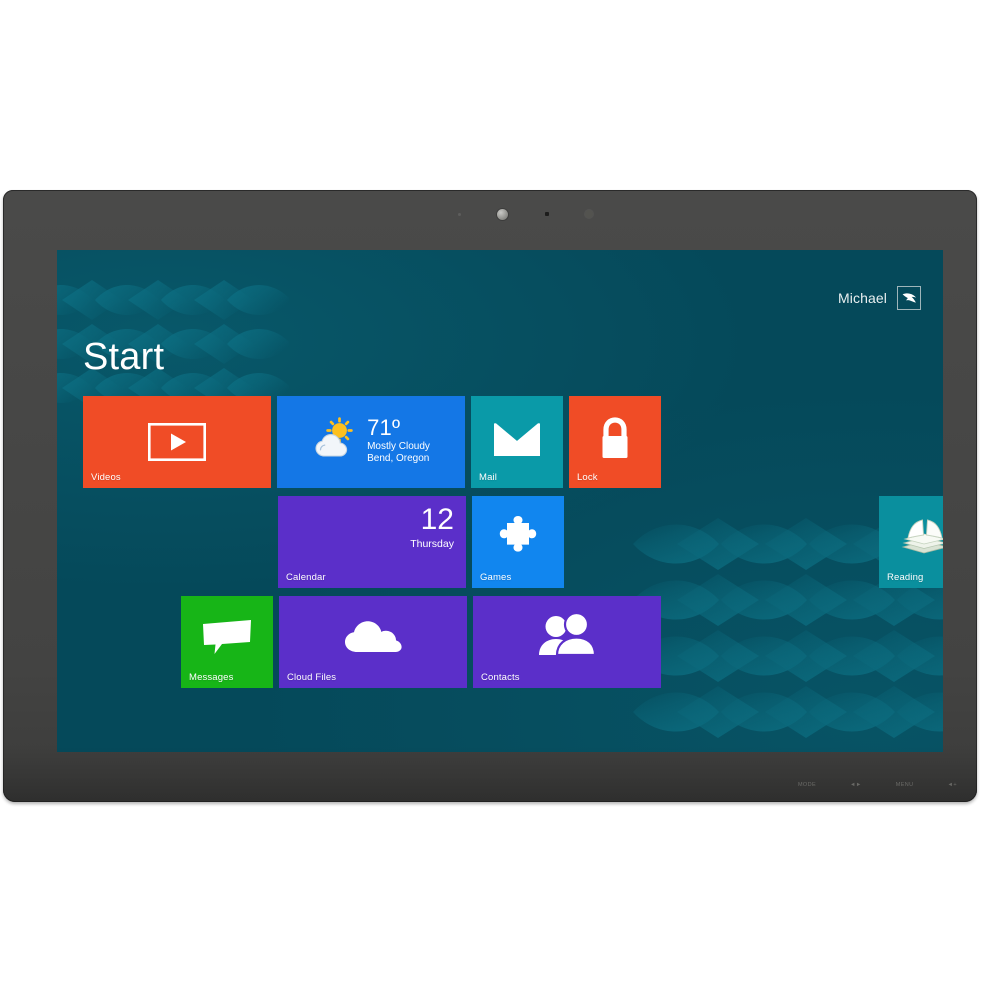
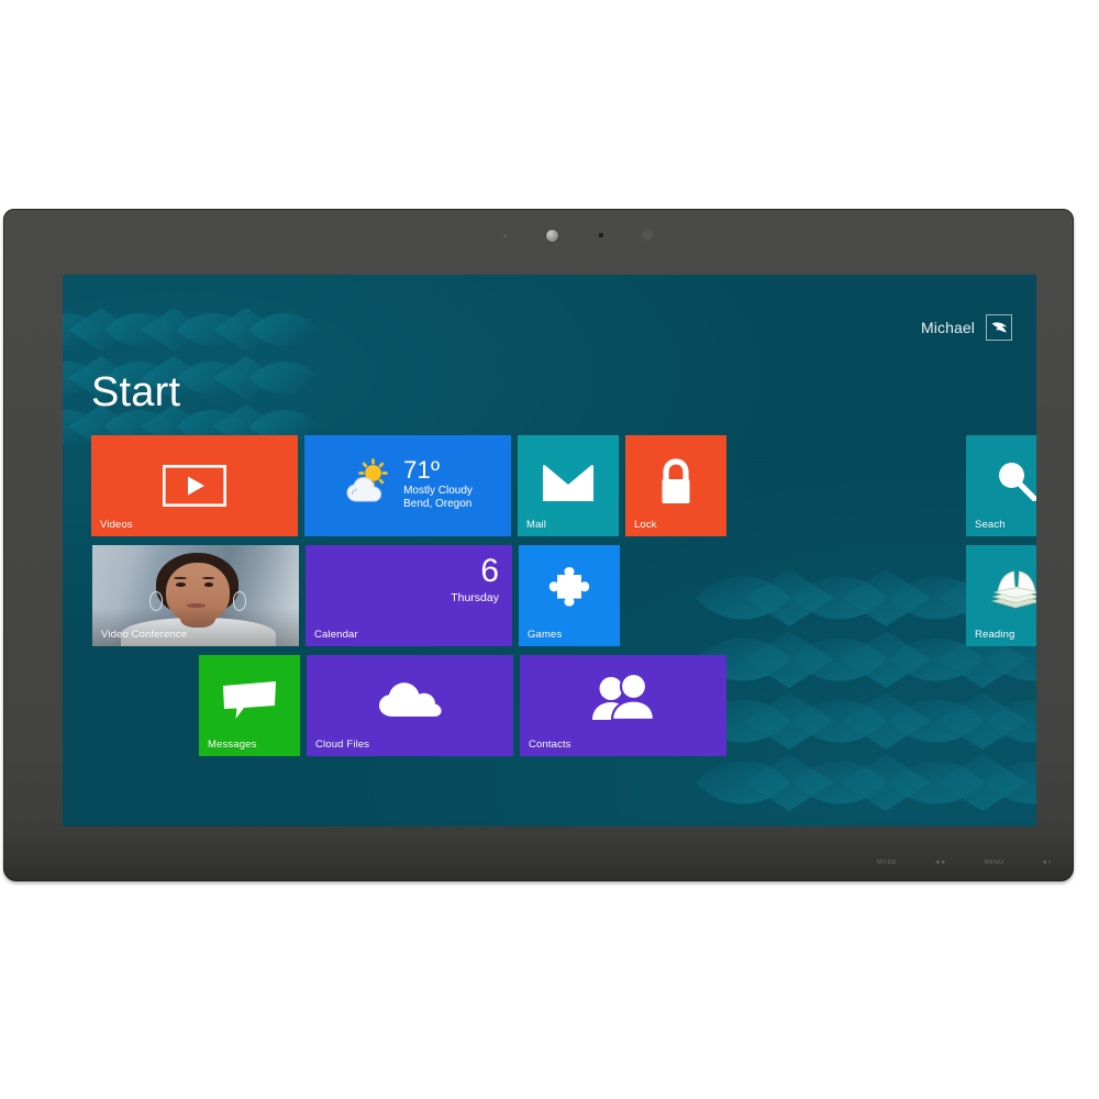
  Michael
  Start
  Videos
  71º
  Mostly Cloudy
  Bend, Oregon
  Mail
  Lock
+ Seach
+ Video Conference
- 12
+ 6
  Thursday
  Calendar
  Games
  Reading
  Messages
  Cloud Files
  Contacts
